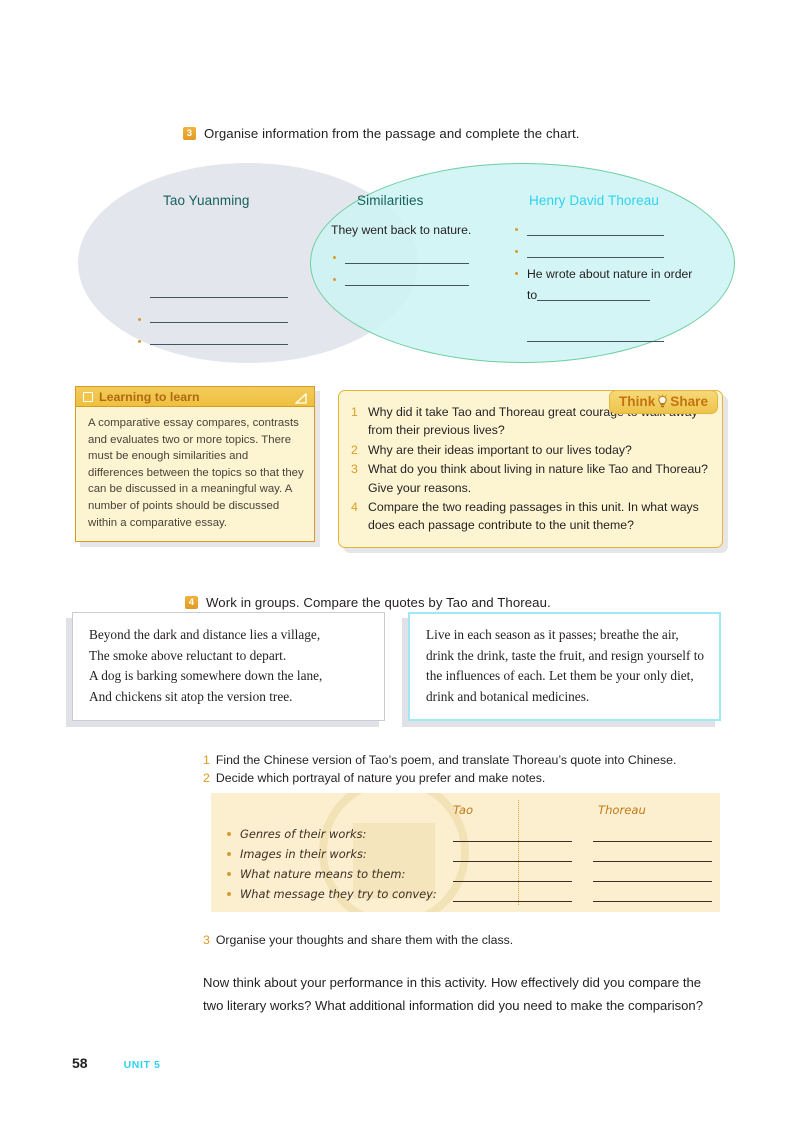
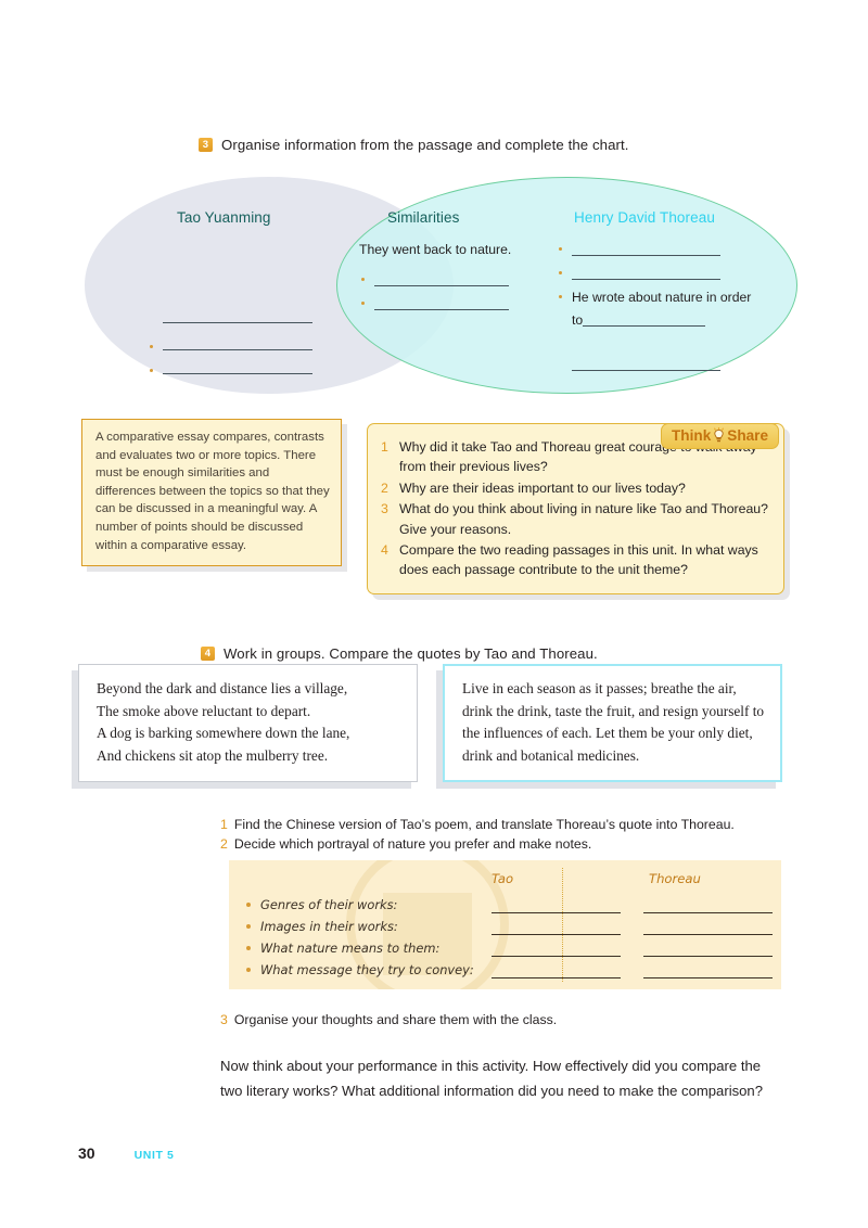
  3 Organise information from the passage and complete the chart.
  Tao Yuanming
  Similarities
  They went back to nature.
  Henry David Thoreau
  He wrote about nature in order
  to
- Learning to learn
  A comparative essay compares, contrasts and evaluates two or more topics. There must be enough similarities and differences between the topics so that they can be discussed in a meaningful way. A number of points should be discussed within a comparative essay.
  1
  Why did it take Tao and Thoreau great coura from their previous lives?
  2
  Why are their ideas important to our lives today?
  3
  What do you think about living in nature like Tao and Thoreau? Give your reasons.
  4
  Compare the two reading passages in this unit. In what ways does each passage contribute to the unit theme?
  Think
  Share
  4 Work in groups. Compare the quotes by Tao and Thoreau.
  Beyond the dark and distance lies a village,
  The smoke above reluctant to depart.
  A dog is barking somewhere down the lane,
- And chickens sit atop the version tree.
+ And chickens sit atop the mulberry tree.
  Live in each season as it passes; breathe the air, drink the drink, taste the fruit, and resign yourself to the influences of each. Let them be your only diet, drink and botanical medicines.
- 1 Find the Chinese version of Tao’s poem, and translate Thoreau’s quote into Chinese.
+ 1 Find the Chinese version of Tao’s poem, and translate Thoreau’s quote into Thoreau.
  2 Decide which portrayal of nature you prefer and make notes.
  Tao
  Thoreau
  Genres of their works:
  Images in their works:
  What nature means to them:
  What message they try to convey:
  3 Organise your thoughts and share them with the class.
  Now think about your performance in this activity. How effectively did you compare the two literary works? What additional information did you need to make the comparison?
- 58
+ 30
  UNIT 5
